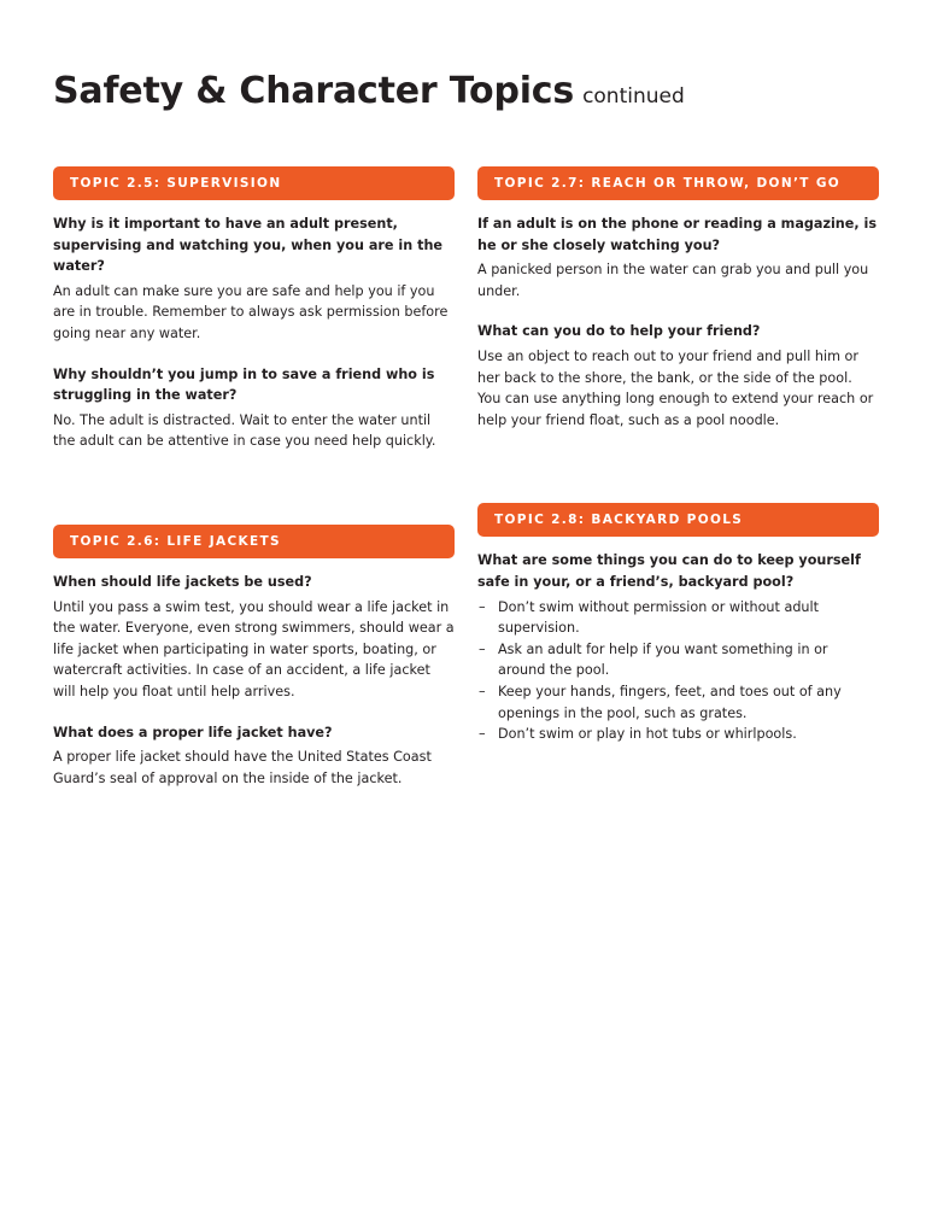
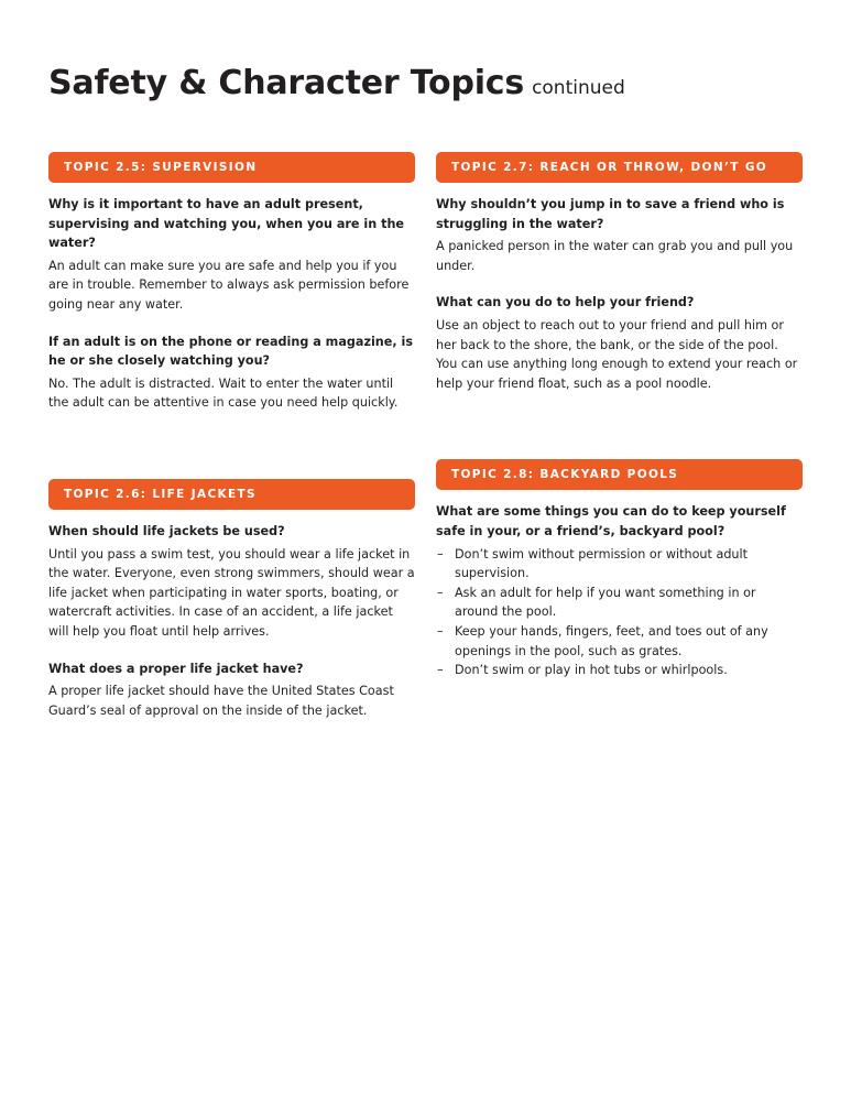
  Safety & Character Topics continued
  TOPIC 2.5: SUPERVISION
  Why is it important to have an adult present, supervising and watching you, when you are in the water?
  An adult can make sure you are safe and help you if you are in trouble. Remember to always ask permission before going near any water.
- Why shouldn’t you jump in to save a friend who is struggling in the water?
+ If an adult is on the phone or reading a magazine, is he or she closely watching you?
  No. The adult is distracted. Wait to enter the water until the adult can be attentive in case you need help quickly.
  TOPIC 2.6: LIFE JACKETS
  When should life jackets be used?
  Until you pass a swim test, you should wear a life jacket in the water. Everyone, even strong swimmers, should wear a life jacket when participating in water sports, boating, or watercraft activities. In case of an accident, a life jacket will help you float until help arrives.
  What does a proper life jacket have?
  A proper life jacket should have the United States Coast Guard’s seal of approval on the inside of the jacket.
  TOPIC 2.7: REACH OR THROW, DON’T GO
- If an adult is on the phone or reading a magazine, is he or she closely watching you?
+ Why shouldn’t you jump in to save a friend who is struggling in the water?
  A panicked person in the water can grab you and pull you under.
  What can you do to help your friend?
  Use an object to reach out to your friend and pull him or her back to the shore, the bank, or the side of the pool. You can use anything long enough to extend your reach or help your friend float, such as a pool noodle.
  TOPIC 2.8: BACKYARD POOLS
  What are some things you can do to keep yourself safe in your, or a friend’s, backyard pool?
  –
  Don’t swim without permission or without adult supervision.
  –
  Ask an adult for help if you want something in or around the pool.
  –
  Keep your hands, fingers, feet, and toes out of any openings in the pool, such as grates.
  –
  Don’t swim or play in hot tubs or whirlpools.
